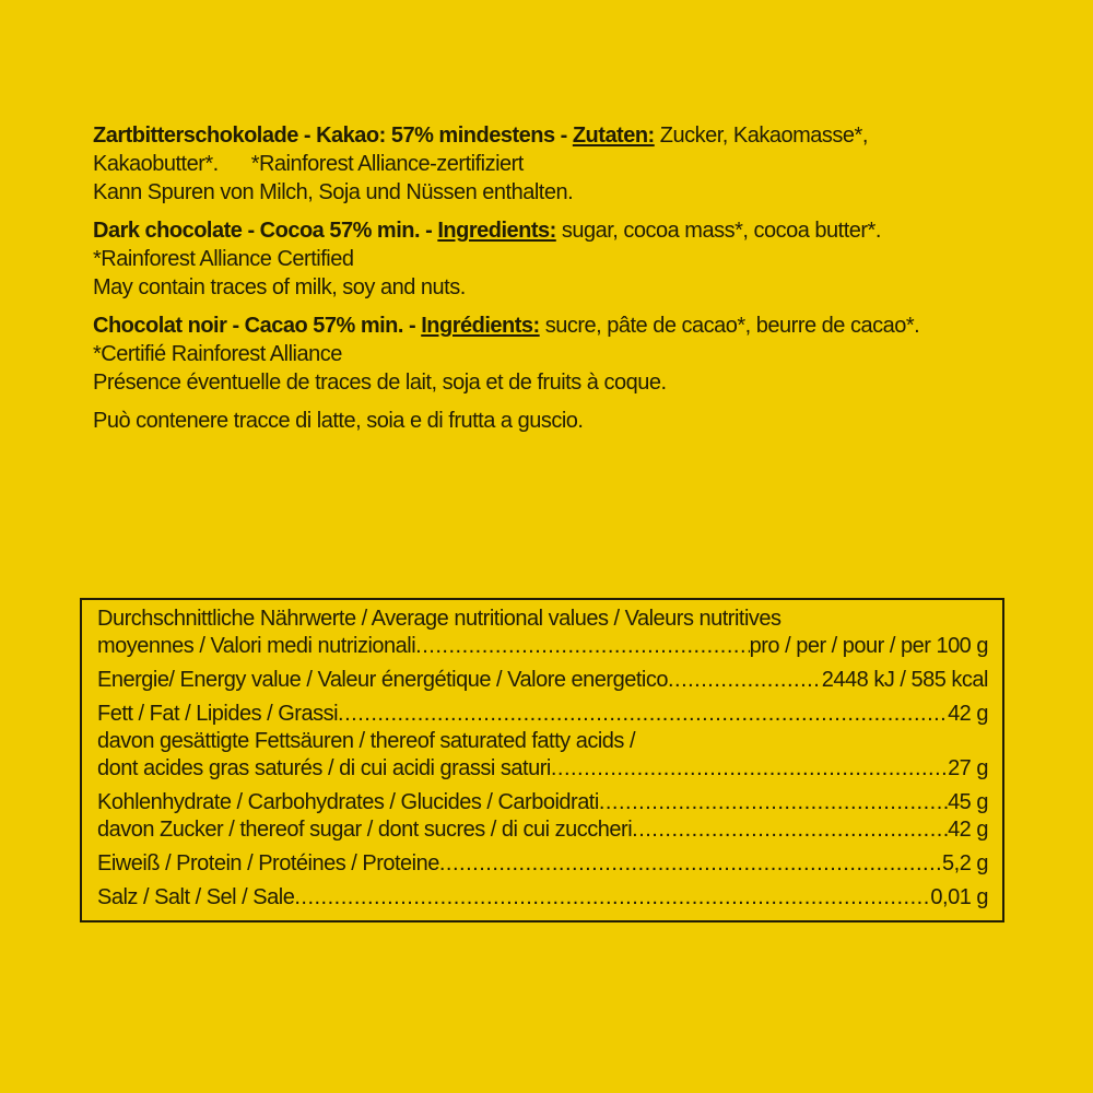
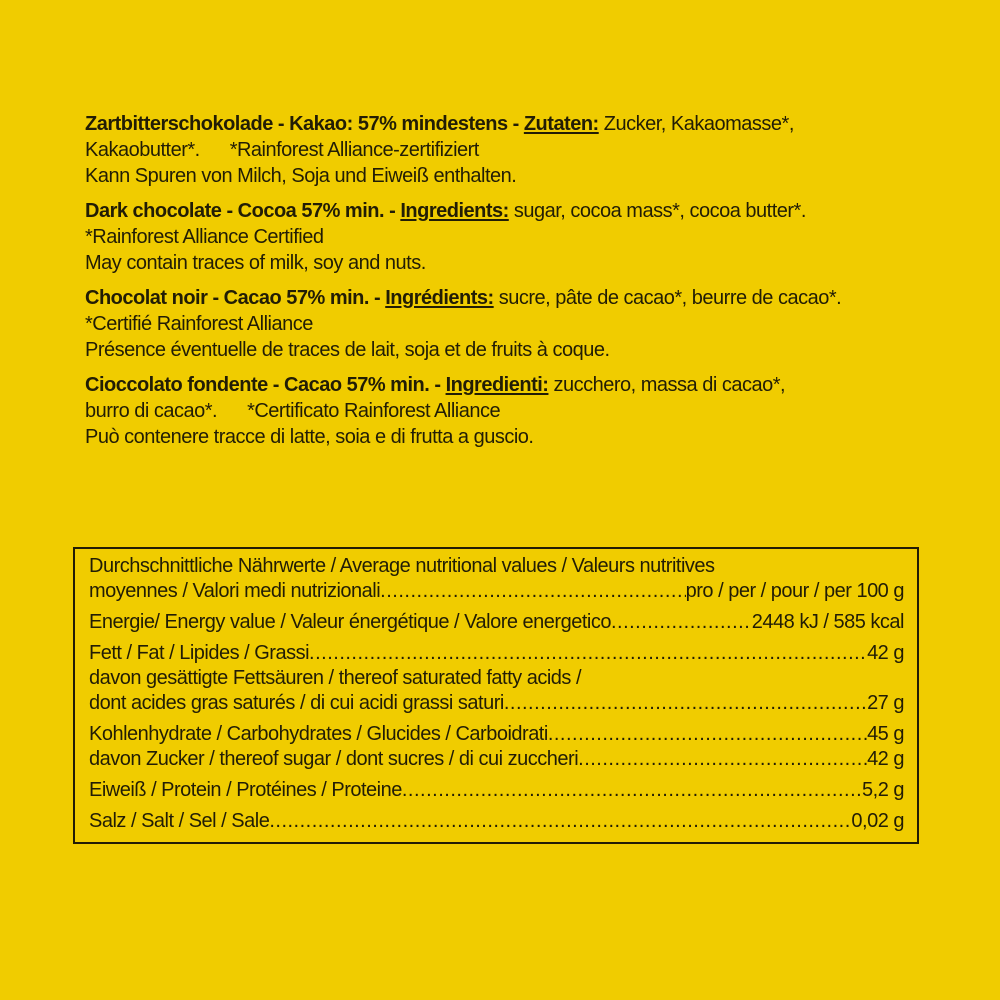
  Zartbitterschokolade - Kakao: 57% mindestens - Zutaten: Zucker, Kakaomasse*,
  Kakaobutter*. *Rainforest Alliance-zertifiziert
- Kann Spuren von Milch, Soja und Nüssen enthalten.
+ Kann Spuren von Milch, Soja und Eiweiß enthalten.
  Dark chocolate - Cocoa 57% min. - Ingredients: sugar, cocoa mass*, cocoa butter*.
  *Rainforest Alliance Certified
  May contain traces of milk, soy and nuts.
  Chocolat noir - Cacao 57% min. - Ingrédients: sucre, pâte de cacao*, beurre de cacao*.
  *Certifié Rainforest Alliance
  Présence éventuelle de traces de lait, soja et de fruits à coque.
+ Cioccolato fondente - Cacao 57% min. - Ingredienti: zucchero, massa di cacao*,
+ burro di cacao*. *Certificato Rainforest Alliance
  Può contenere tracce di latte, soia e di frutta a guscio.
  Durchschnittliche Nährwerte / Average nutritional values / Valeurs nutritives
  moyennes / Valori medi nutrizionali
  pro / per / pour / per 100 g
  Energie/ Energy value / Valeur énergétique / Valore energetico
  2448 kJ / 585 kcal
  Fett / Fat / Lipides / Grassi
  42 g
  davon gesättigte Fettsäuren / thereof saturated fatty acids /
  dont acides gras saturés / di cui acidi grassi saturi
  27 g
  Kohlenhydrate / Carbohydrates / Glucides / Carboidrati
  45 g
  davon Zucker / thereof sugar / dont sucres / di cui zuccheri
  42 g
  Eiweiß / Protein / Protéines / Proteine
  5,2 g
  Salz / Salt / Sel / Sale
- 0,01 g
+ 0,02 g
